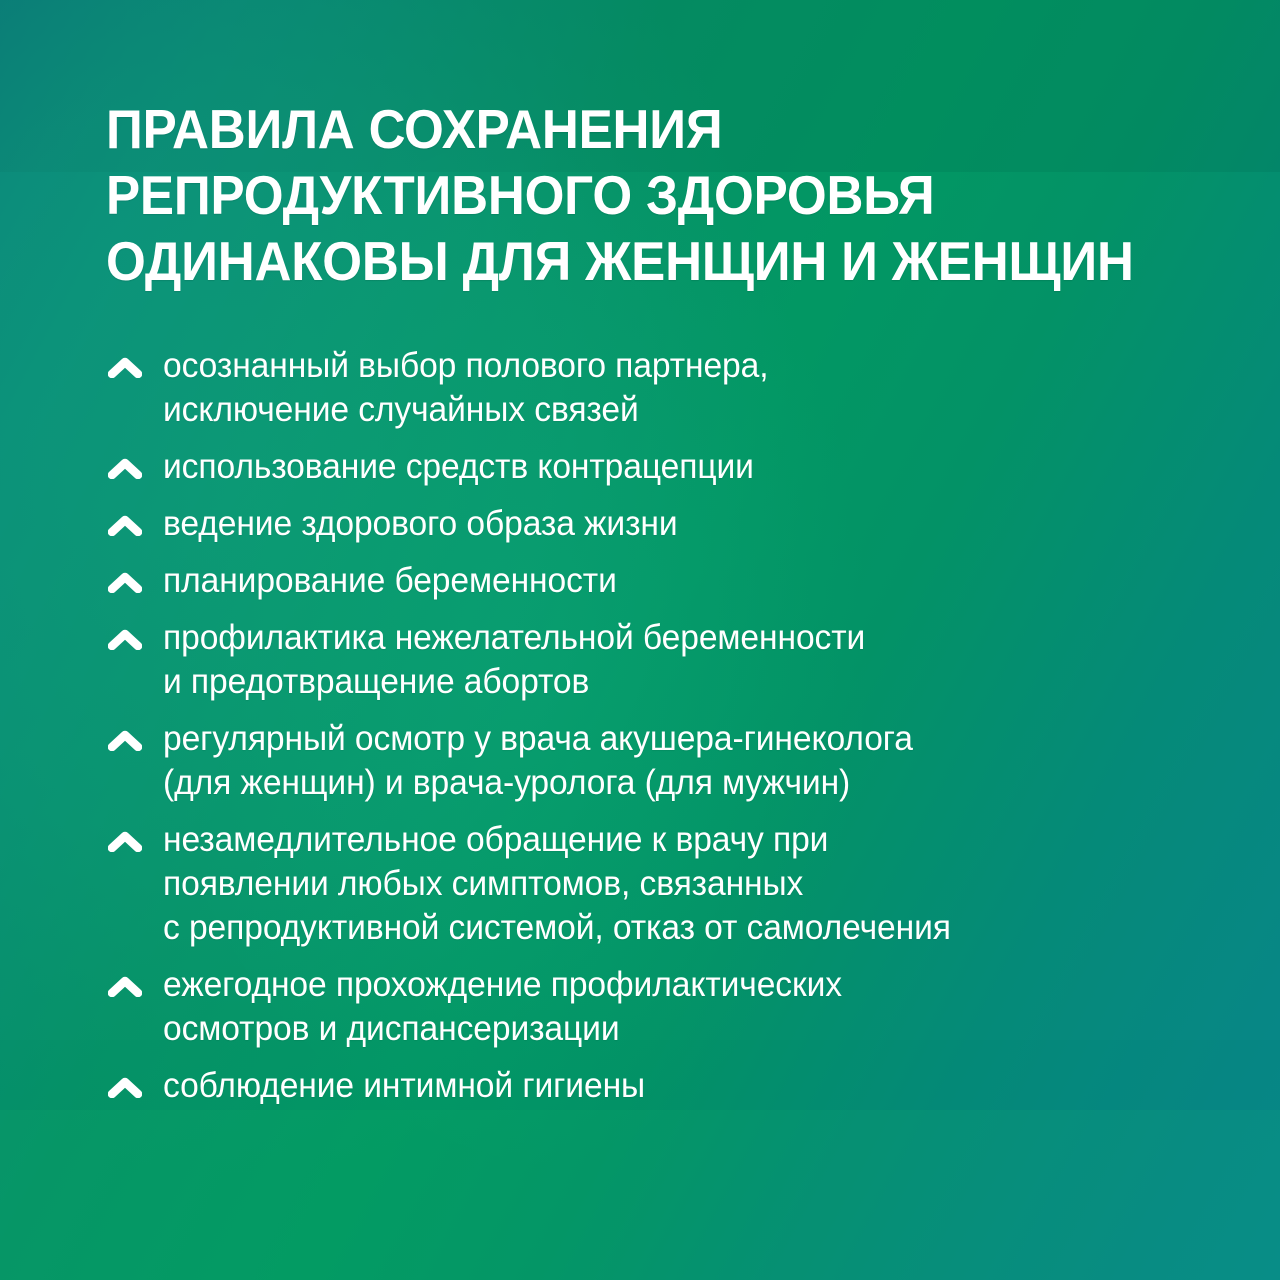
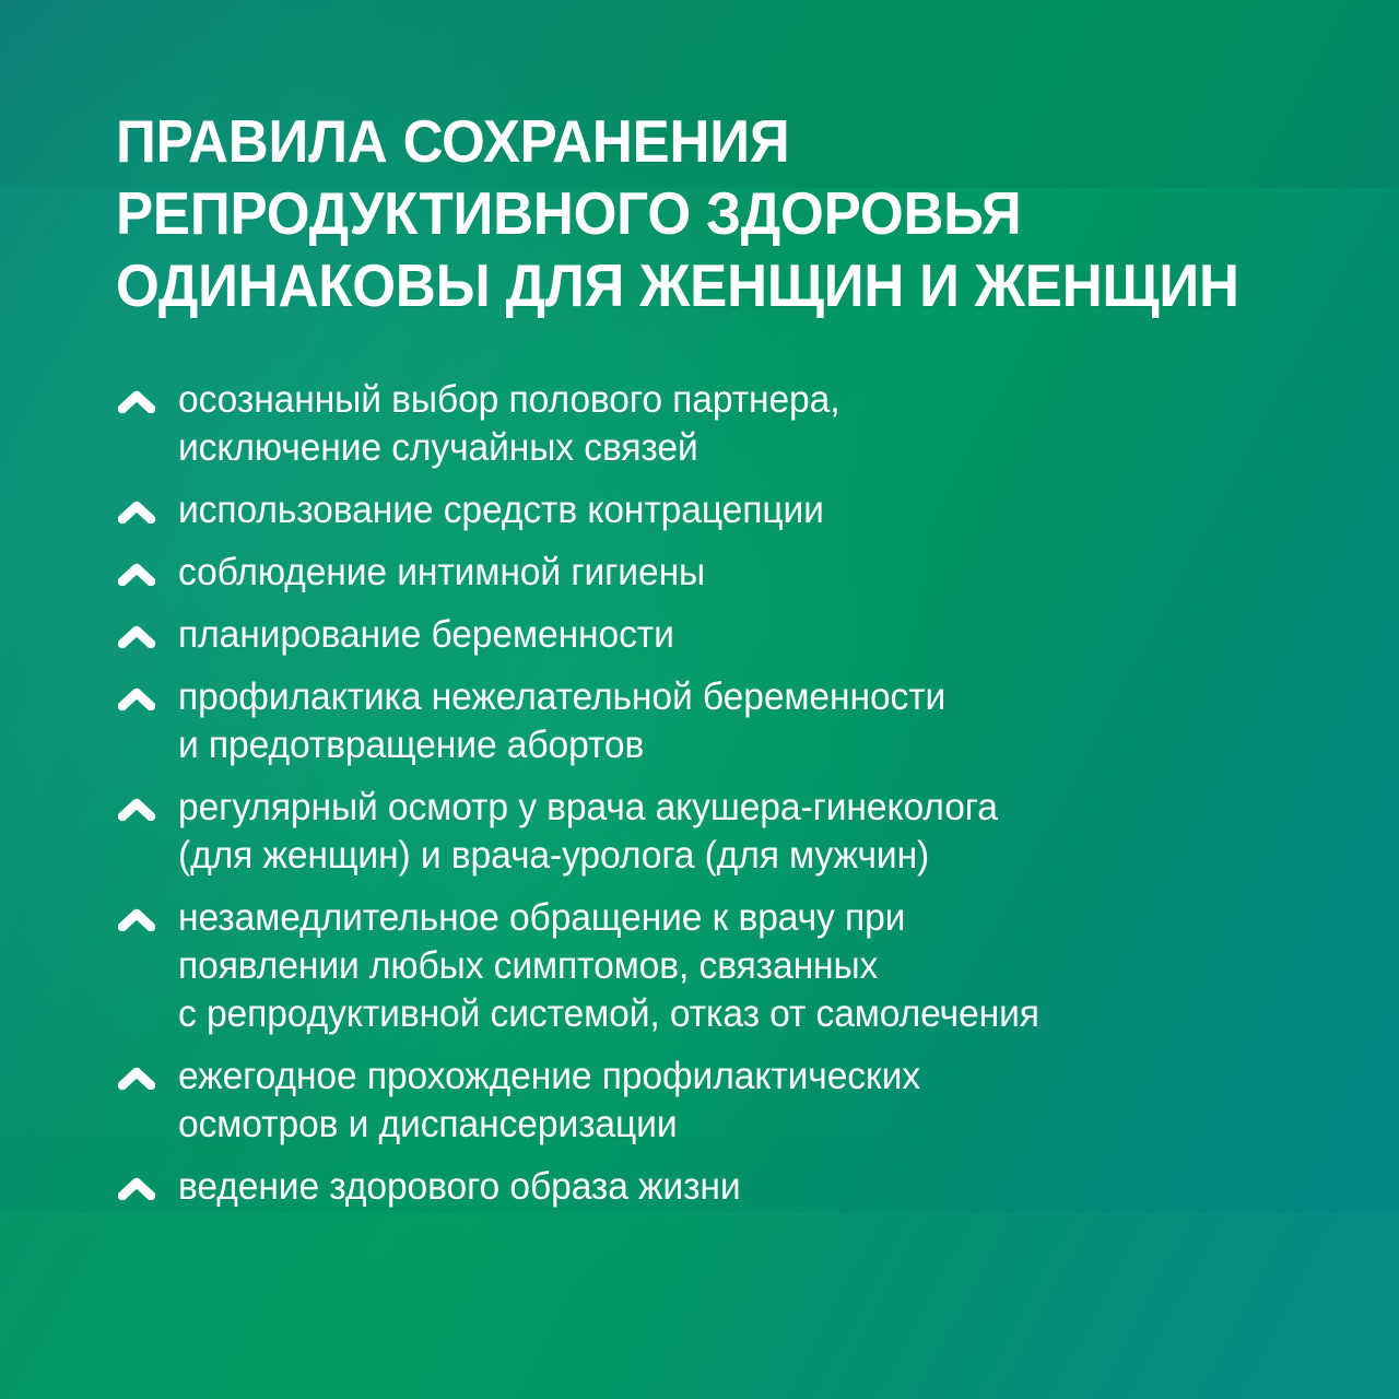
  ПРАВИЛА СОХРАНЕНИЯ
  РЕПРОДУКТИВНОГО ЗДОРОВЬЯ
  ОДИНАКОВЫ ДЛЯ ЖЕНЩИН И ЖЕНЩИН
  осознанный выбор полового партнера,
  исключение случайных связей
  использование средств контрацепции
- ведение здорового образа жизни
+ соблюдение интимной гигиены
  планирование беременности
  профилактика нежелательной беременности
  и предотвращение абортов
  регулярный осмотр у врача акушера-гинеколога
  (для женщин) и врача-уролога (для мужчин)
  незамедлительное обращение к врачу при
  появлении любых симптомов, связанных
  с репродуктивной системой, отказ от самолечения
  ежегодное прохождение профилактических
  осмотров и диспансеризации
- соблюдение интимной гигиены
+ ведение здорового образа жизни
